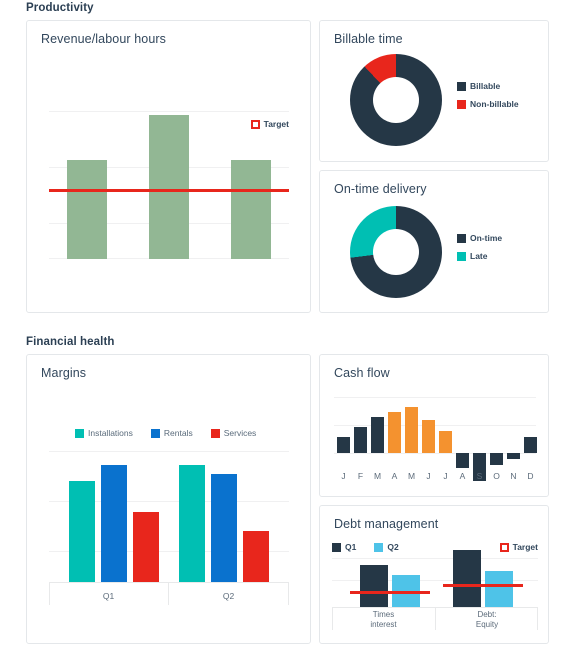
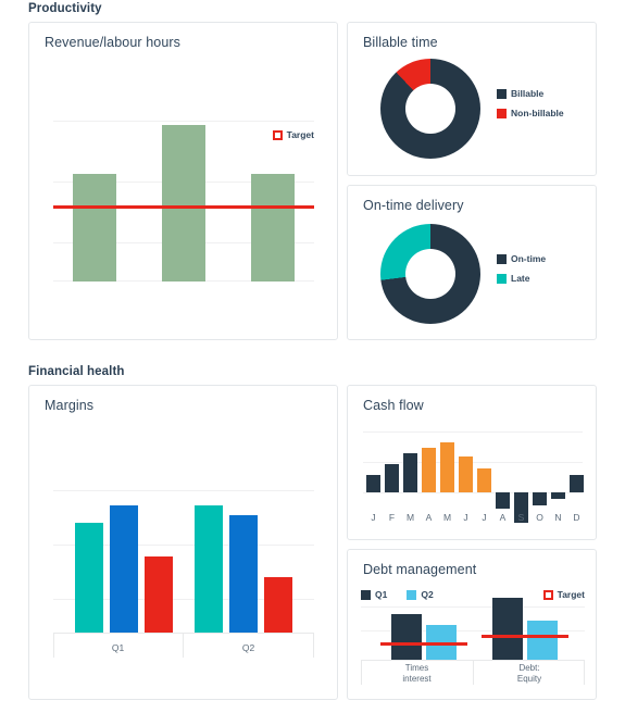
  Productivity
  Revenue/labour hours
  Target
  Billable time
  Billable
  Non-billable
  On-time delivery
  On-time
  Late
  Financial health
  Margins
- Installations
- Rentals
- Services
  Q1
  Q2
  Cash flow
  J
  F
  M
  A
  M
  J
  J
  A
  S
  O
  N
  D
  Debt management
  Q1
  Q2
  Target
  Times
  interest
  Debt:
  Equity
